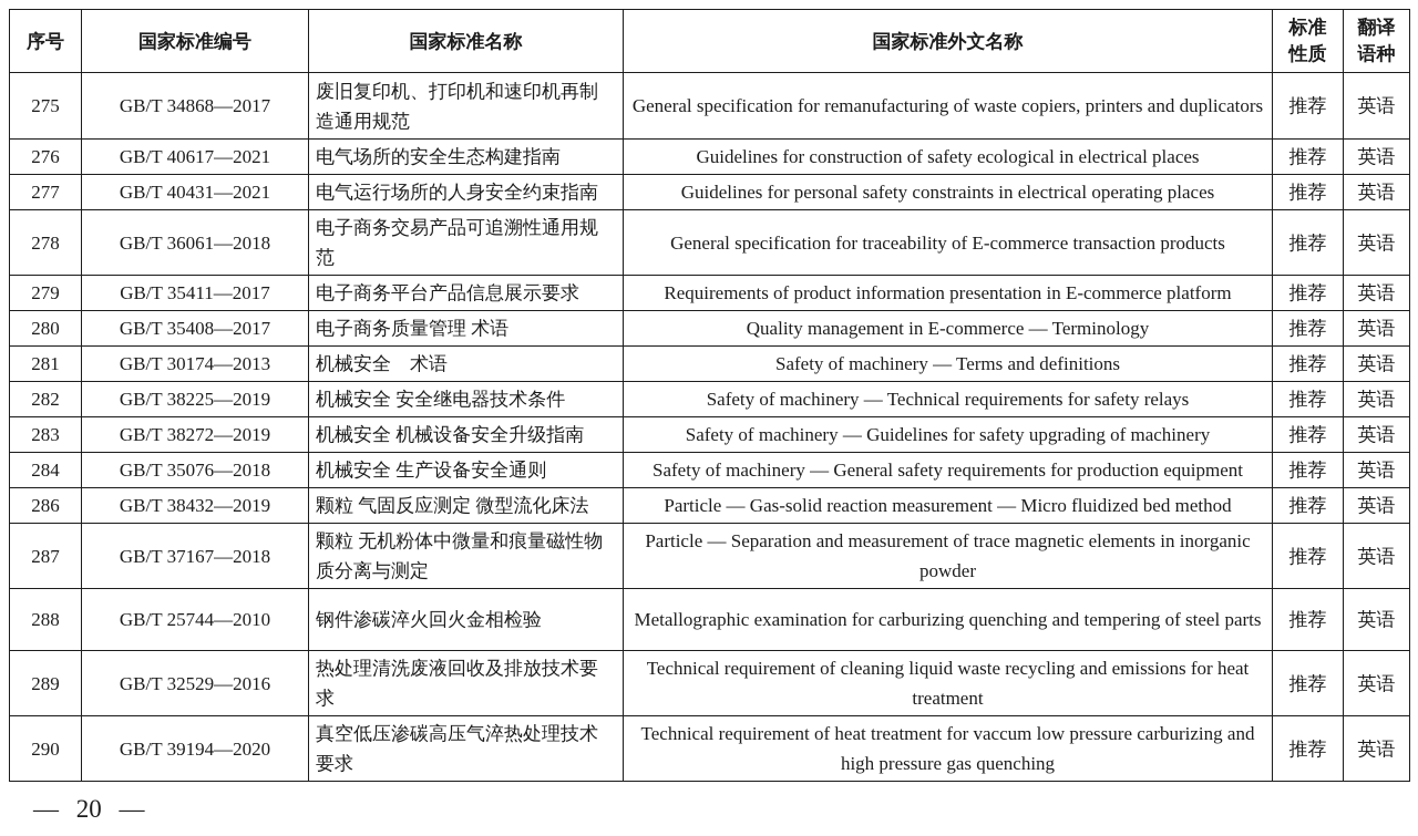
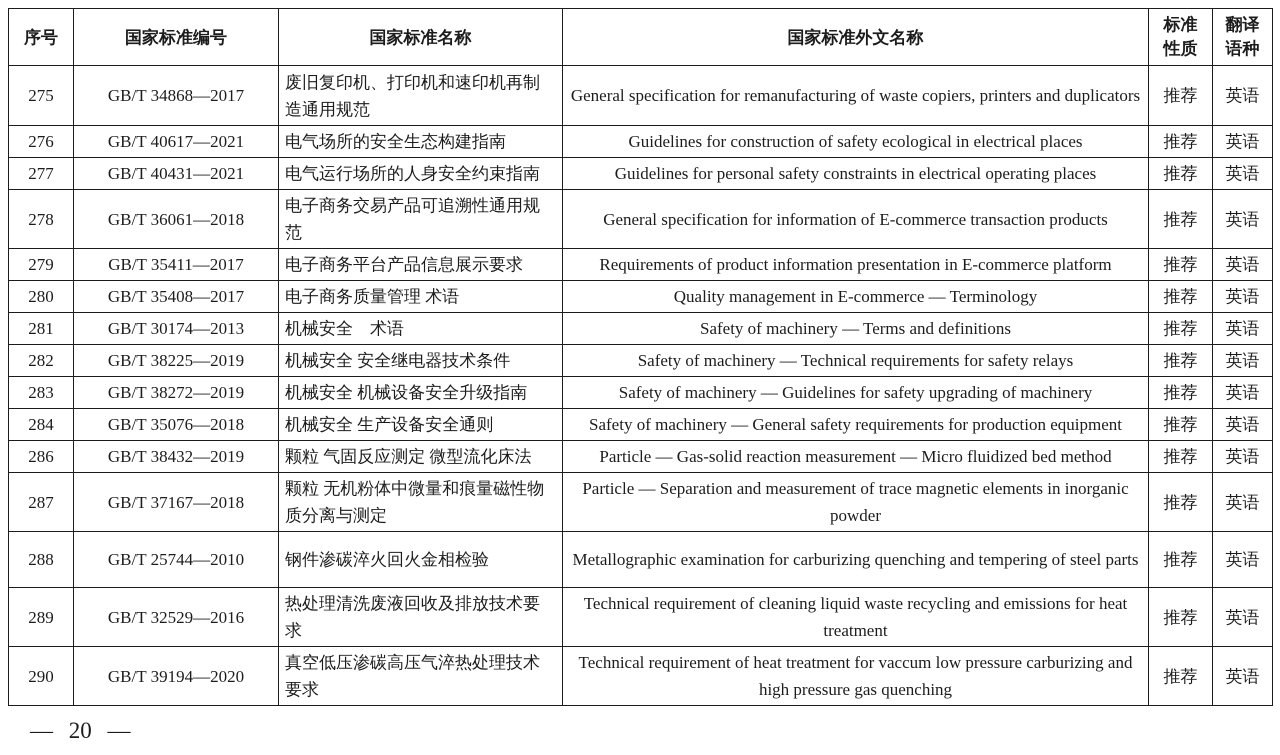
  序号	国家标准编号	国家标准名称	国家标准外文名称	标准 性质	翻译 语种
  275	GB/T 34868—2017	废旧复印机、打印机和速印机再制造通用规范	General specification for remanufacturing of waste copiers, printers and duplicators	推荐	英语
  276	GB/T 40617—2021	电气场所的安全生态构建指南	Guidelines for construction of safety ecological in electrical places	推荐	英语
  277	GB/T 40431—2021	电气运行场所的人身安全约束指南	Guidelines for personal safety constraints in electrical operating places	推荐	英语
- 278	GB/T 36061—2018	电子商务交易产品可追溯性通用规范	General specification for traceability of E-commerce transaction products	推荐	英语
+ 278	GB/T 36061—2018	电子商务交易产品可追溯性通用规范	General specification for information of E-commerce transaction products	推荐	英语
  279	GB/T 35411—2017	电子商务平台产品信息展示要求	Requirements of product information presentation in E-commerce platform	推荐	英语
  280	GB/T 35408—2017	电子商务质量管理 术语	Quality management in E-commerce — Terminology	推荐	英语
  281	GB/T 30174—2013	机械安全 术语	Safety of machinery — Terms and definitions	推荐	英语
  282	GB/T 38225—2019	机械安全 安全继电器技术条件	Safety of machinery — Technical requirements for safety relays	推荐	英语
  283	GB/T 38272—2019	机械安全 机械设备安全升级指南	Safety of machinery — Guidelines for safety upgrading of machinery	推荐	英语
  284	GB/T 35076—2018	机械安全 生产设备安全通则	Safety of machinery — General safety requirements for production equipment	推荐	英语
  286	GB/T 38432—2019	颗粒 气固反应测定 微型流化床法	Particle — Gas-solid reaction measurement — Micro fluidized bed method	推荐	英语
  287	GB/T 37167—2018	颗粒 无机粉体中微量和痕量磁性物质分离与测定	Particle — Separation and measurement of trace magnetic elements in inorganic powder	推荐	英语
  288	GB/T 25744—2010	钢件渗碳淬火回火金相检验	Metallographic examination for carburizing quenching and tempering of steel parts	推荐	英语
  289	GB/T 32529—2016	热处理清洗废液回收及排放技术要求	Technical requirement of cleaning liquid waste recycling and emissions for heat treatment	推荐	英语
  290	GB/T 39194—2020	真空低压渗碳高压气淬热处理技术要求	Technical requirement of heat treatment for vaccum low pressure carburizing and high pressure gas quenching	推荐	英语
  — 20 —
